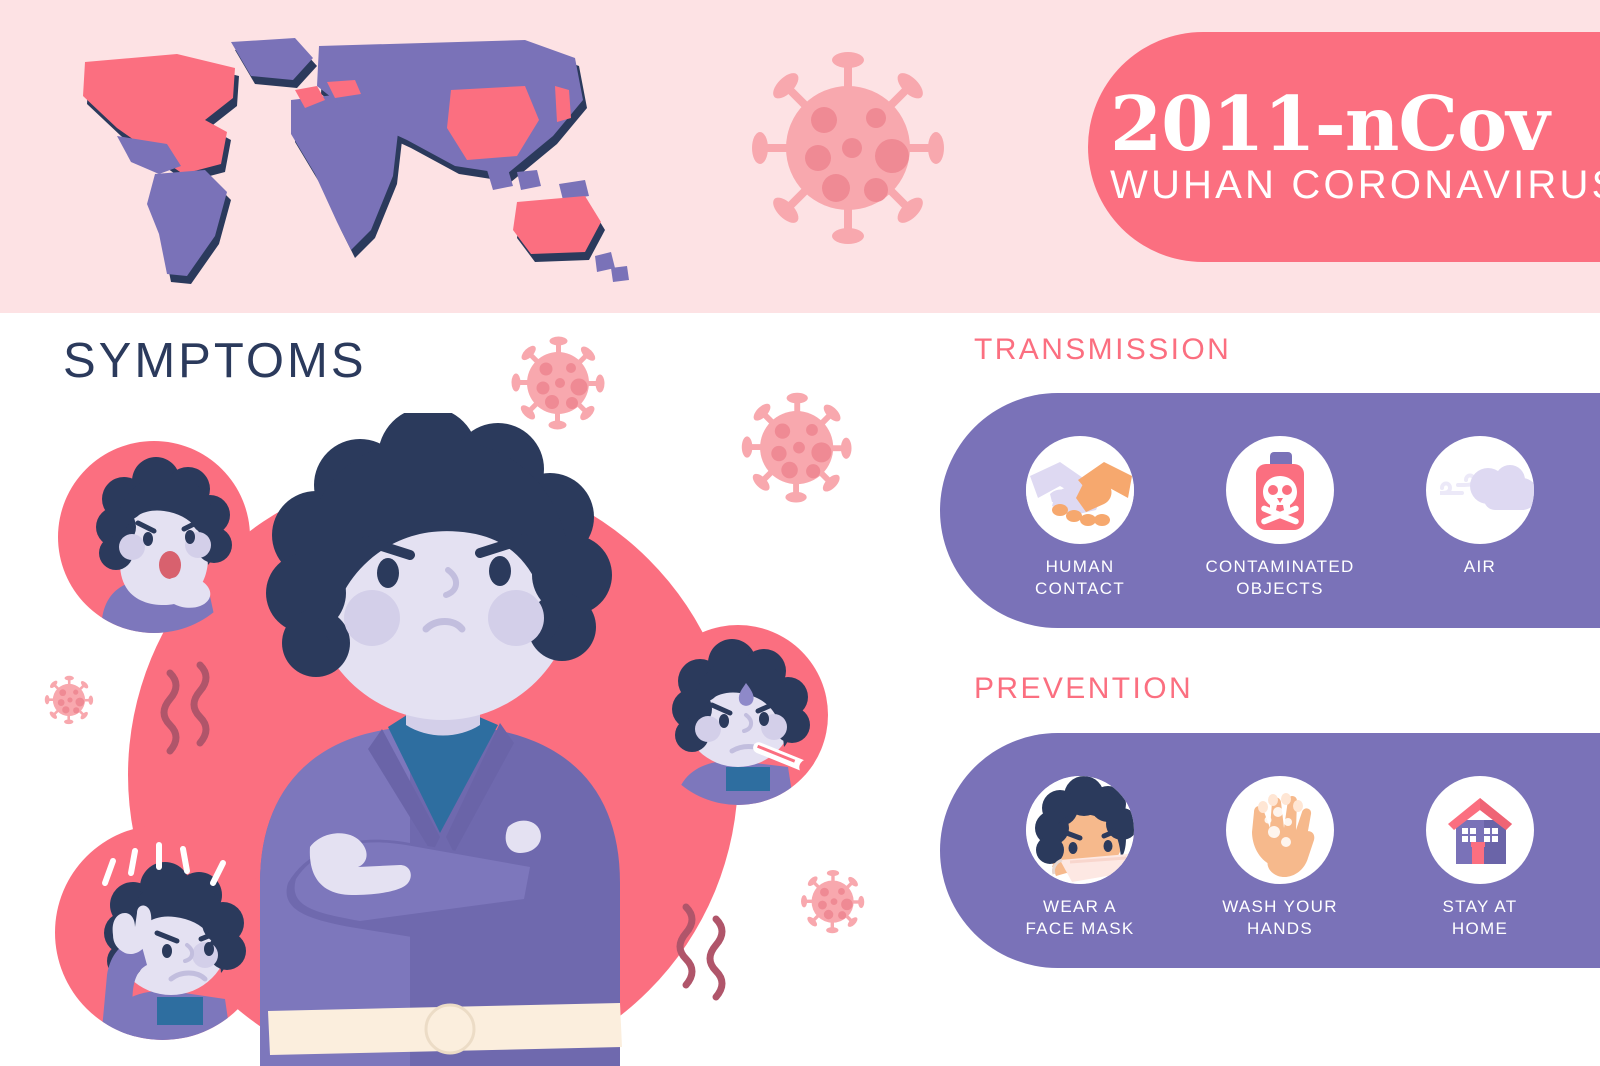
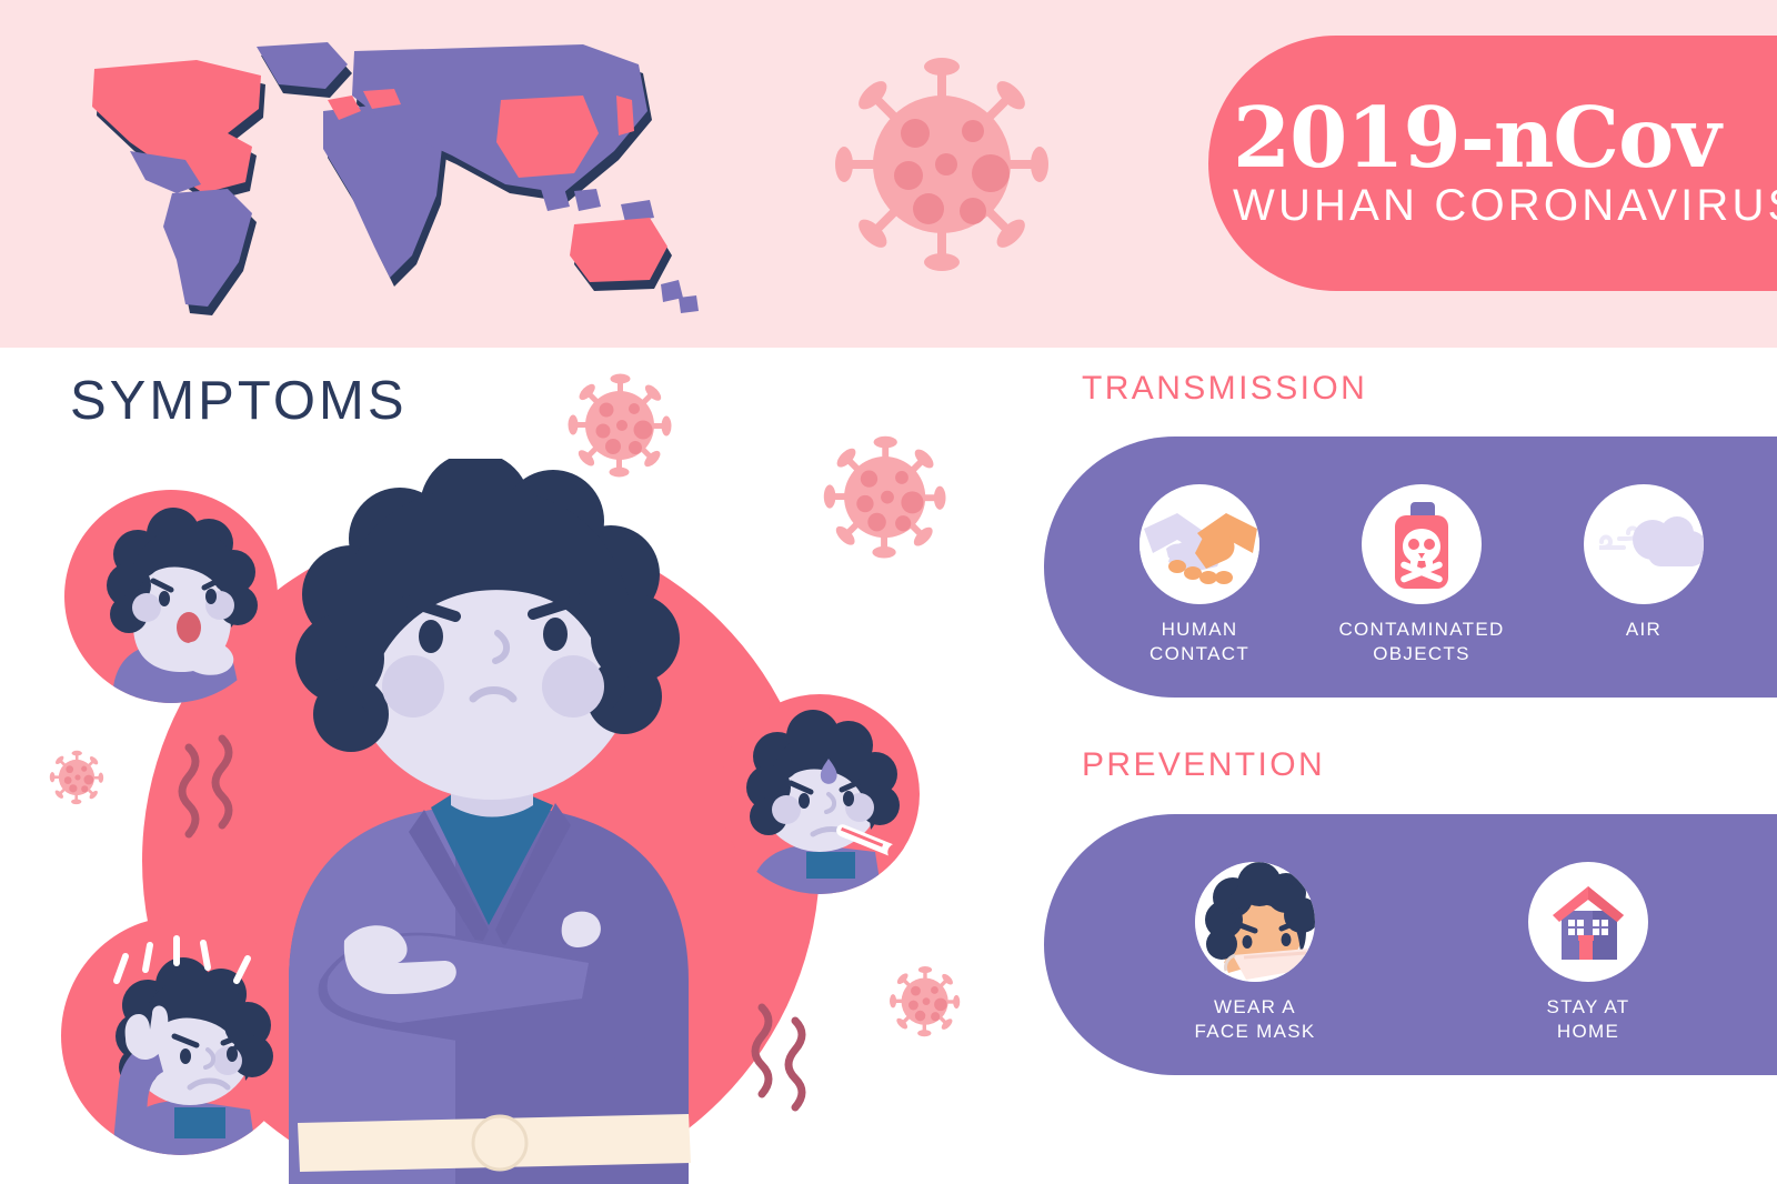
- 2011-nCov
+ 2019-nCov
  WUHAN CORONAVIRU
  SYMPTOMS
  TRANSMISSION
  HUMAN
  CONTACT
  CONTAMINATED
  OBJECTS
  AIR
  PREVENTION
  WEAR A
  FACE MASK
- WASH YOUR
- HANDS
  STAY AT
  HOME
